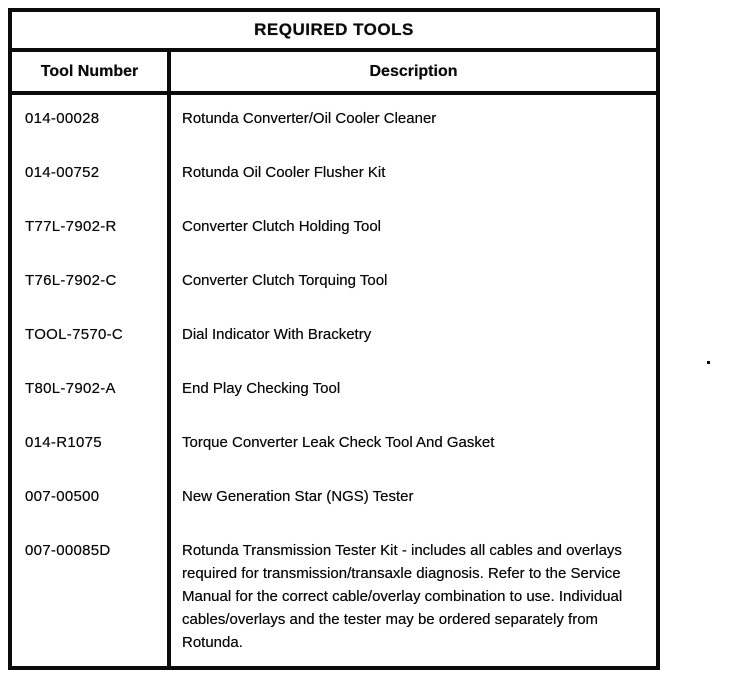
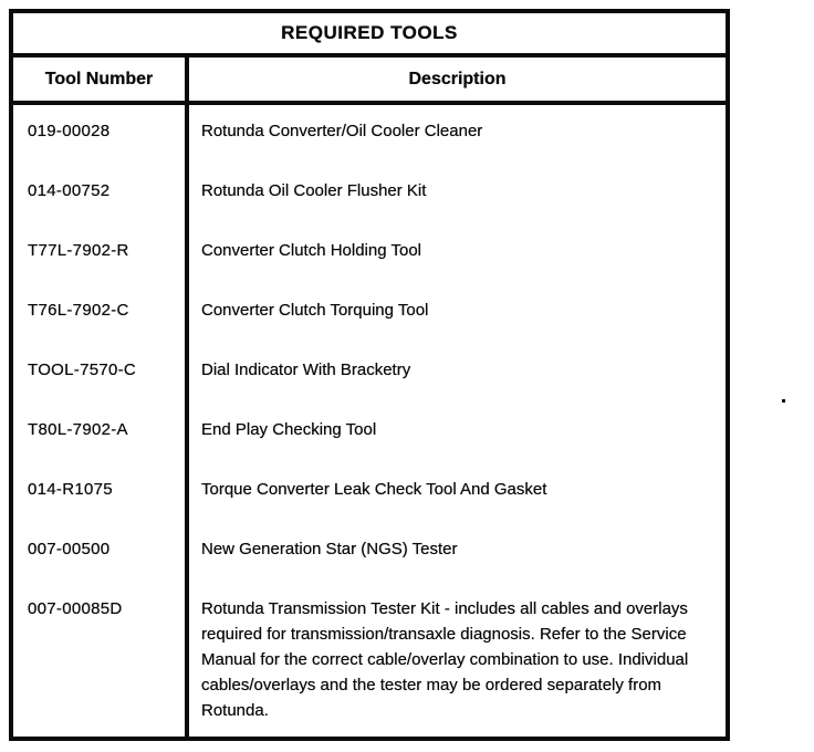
  REQUIRED TOOLS
  Tool Number
  Description
- 014-00028
+ 019-00028
  Rotunda Converter/Oil Cooler Cleaner
  014-00752
  Rotunda Oil Cooler Flusher Kit
  T77L-7902-R
  Converter Clutch Holding Tool
  T76L-7902-C
  Converter Clutch Torquing Tool
  TOOL-7570-C
  Dial Indicator With Bracketry
  T80L-7902-A
  End Play Checking Tool
  014-R1075
  Torque Converter Leak Check Tool And Gasket
  007-00500
  New Generation Star (NGS) Tester
  007-00085D
  Rotunda Transmission Tester Kit - includes all cables and overlays required for transmission/transaxle diagnosis. Refer to the Service Manual for the correct cable/overlay combination to use. Individual cables/overlays and the tester may be ordered separately from Rotunda.
